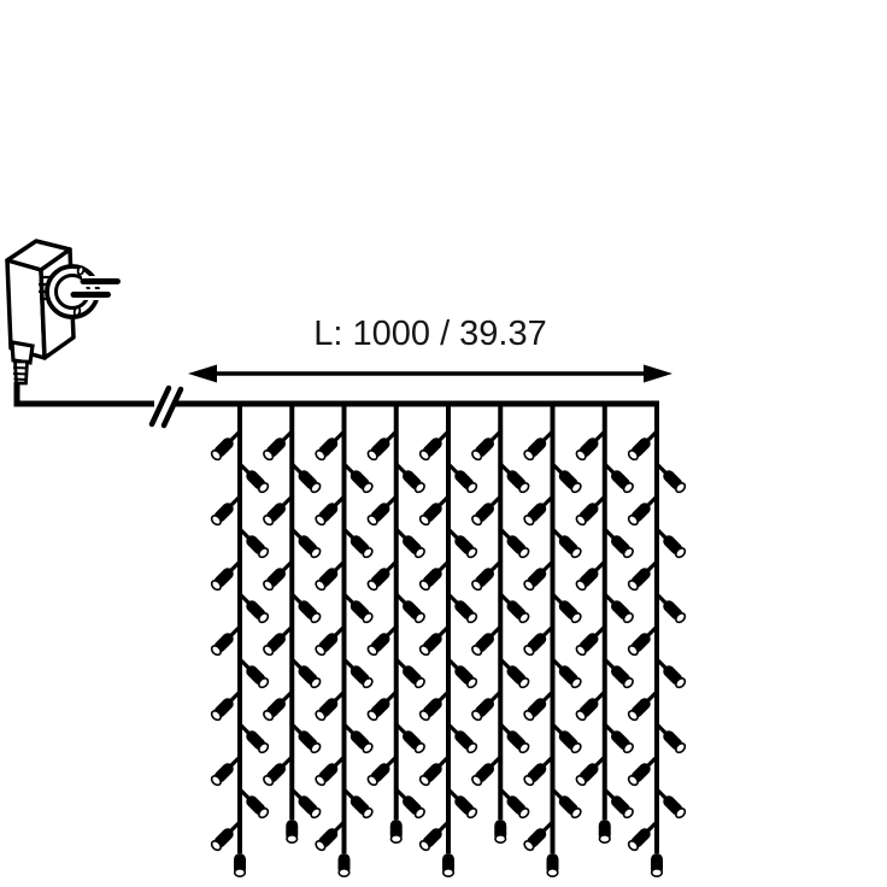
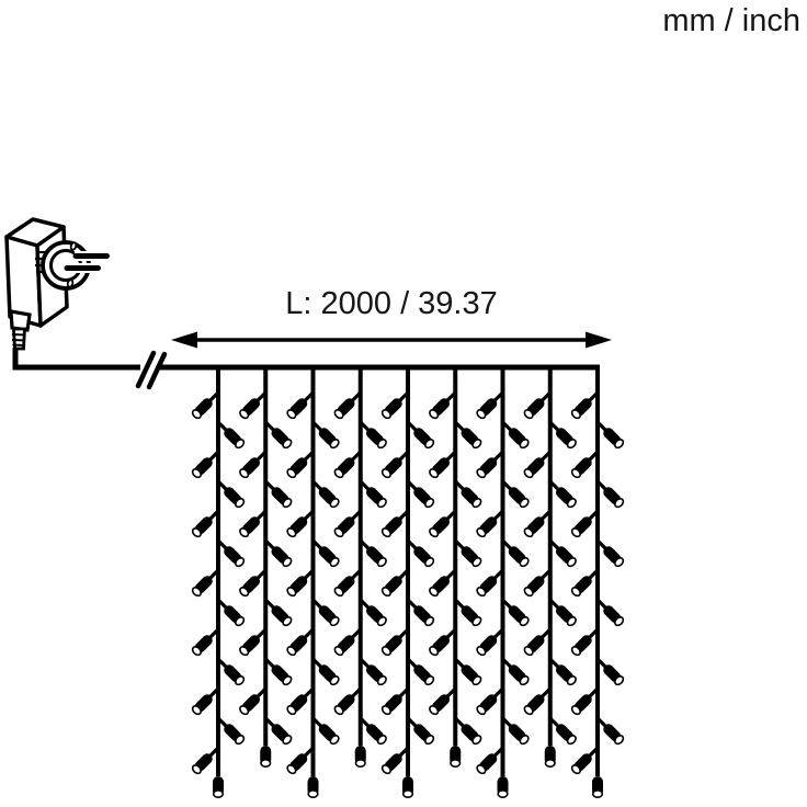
- L: 1000 / 39.37
+ L: 2000 / 39.37
+ mm / inch
